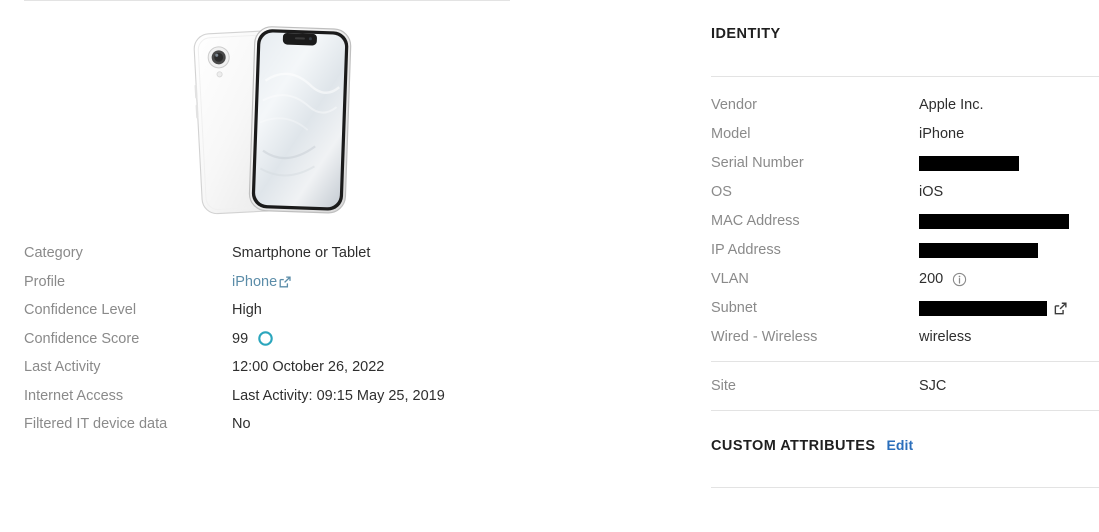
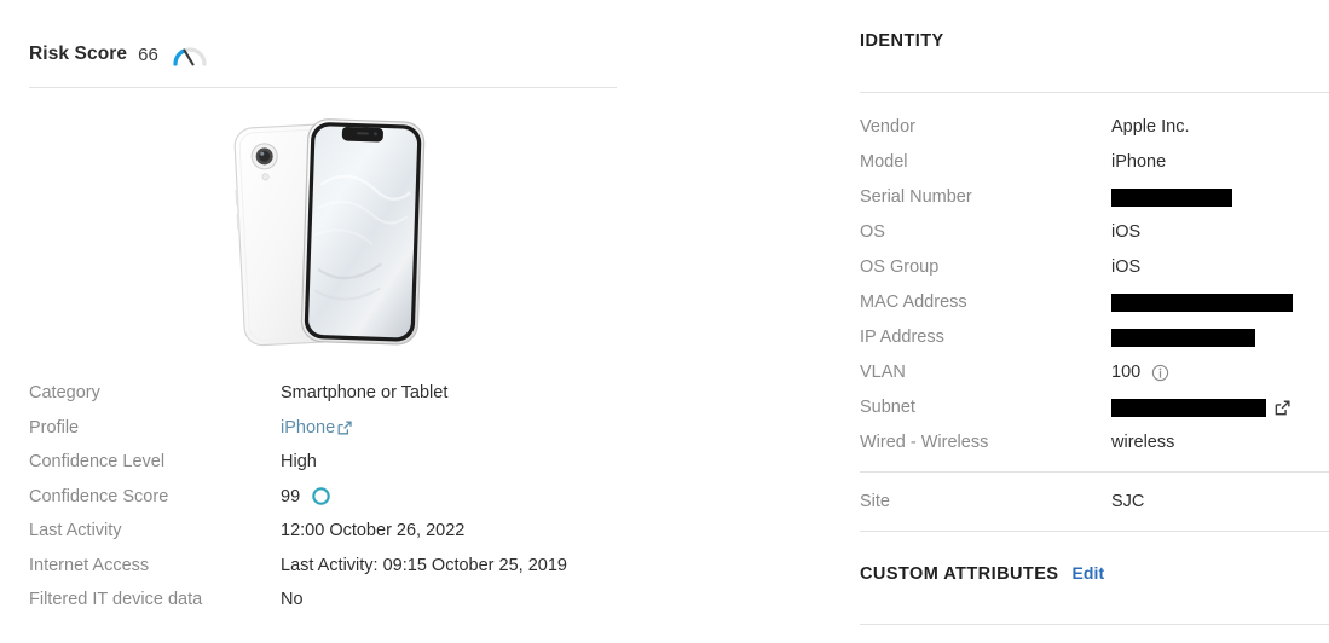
+ Risk Score
+ 66
  Category	Smartphone or Tablet
  Profile	iPhone
  Confidence Level	High
  Confidence Score	99
  Last Activity	12:00 October 26, 2022
- Internet Access	Last Activity: 09:15 May 25, 2019
+ Internet Access	Last Activity: 09:15 October 25, 2019
  Filtered IT device data	No
  IDENTITY
  Vendor	Apple Inc.
  Model	iPhone
  Serial Number
  OS	iOS
+ OS Group	iOS
  MAC Address
  IP Address
- VLAN	200
+ VLAN	100
  Subnet
  Wired - Wireless	wireless
  Site
  SJC
  CUSTOM ATTRIBUTES
  Edit
